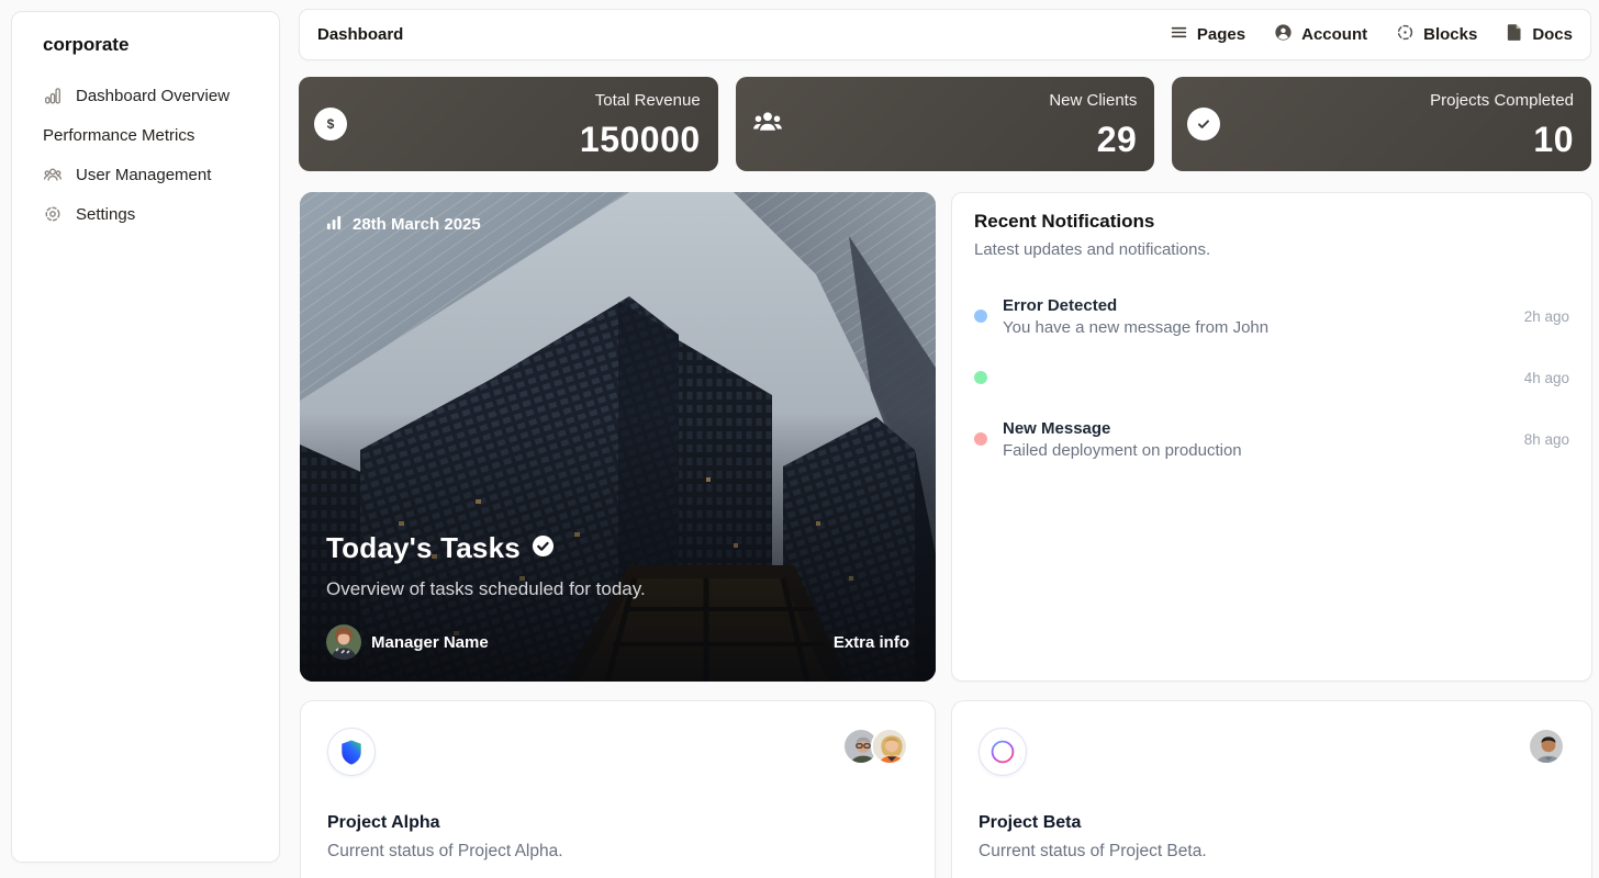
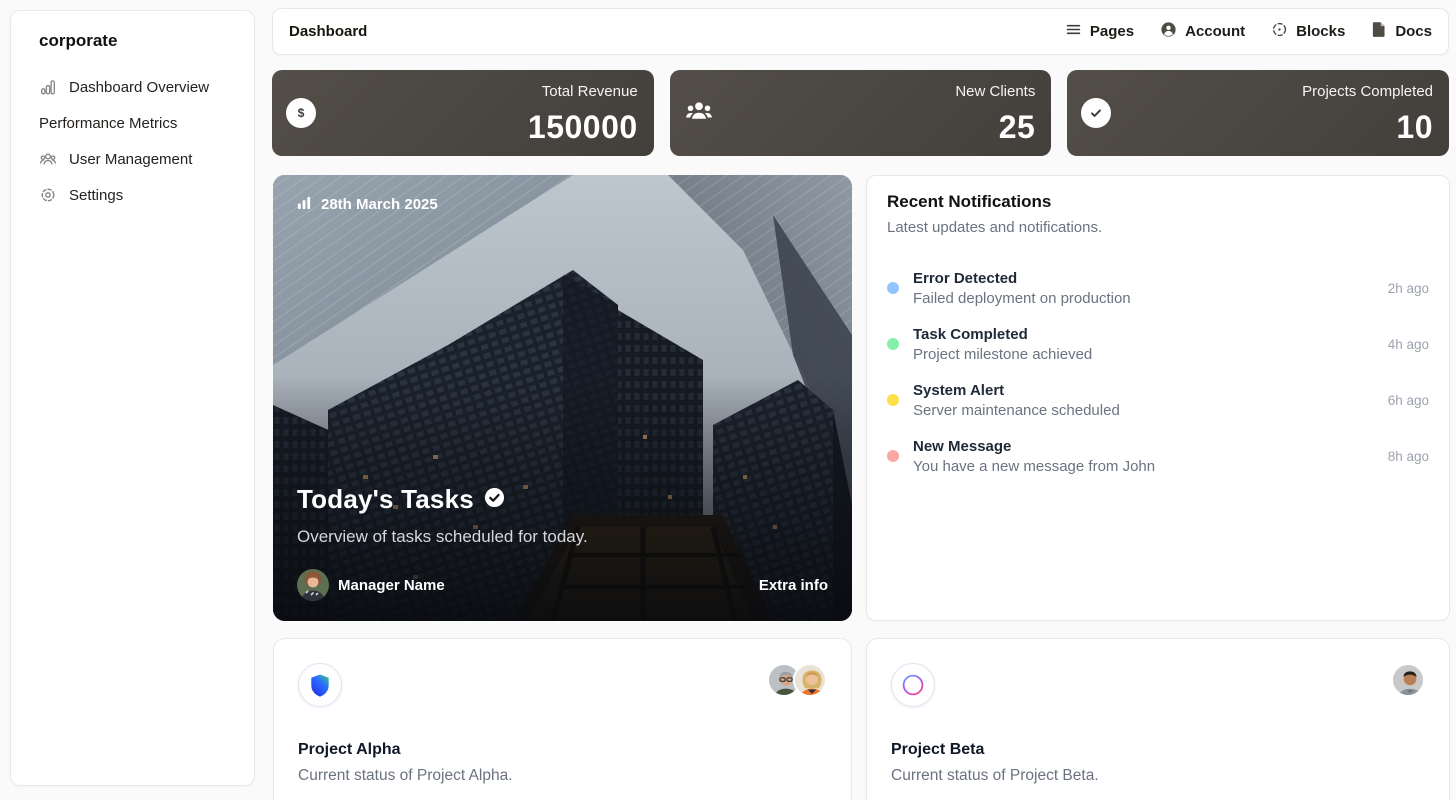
  corporate
  Dashboard Overview
  Performance Metrics
  User Management
  Settings
  Dashboard
  Pages
  Account
  Blocks
  Docs
  $
  Total Revenue
  150000
  New Clients
- 29
+ 25
  Projects Completed
  10
  28th March 2025
  Today's Tasks
  Overview of tasks scheduled for today.
  Manager Name
  Extra info
  Recent Notifications
  Latest updates and notifications.
  Error Detected
- You have a new message from John
+ Failed deployment on production
  2h ago
+ Task Completed
+ Project milestone achieved
  4h ago
+ System Alert
+ Server maintenance scheduled
+ 6h ago
  New Message
- Failed deployment on production
+ You have a new message from John
  8h ago
  Project Alpha
  Current status of Project Alpha.
  Project Beta
  Current status of Project Beta.
